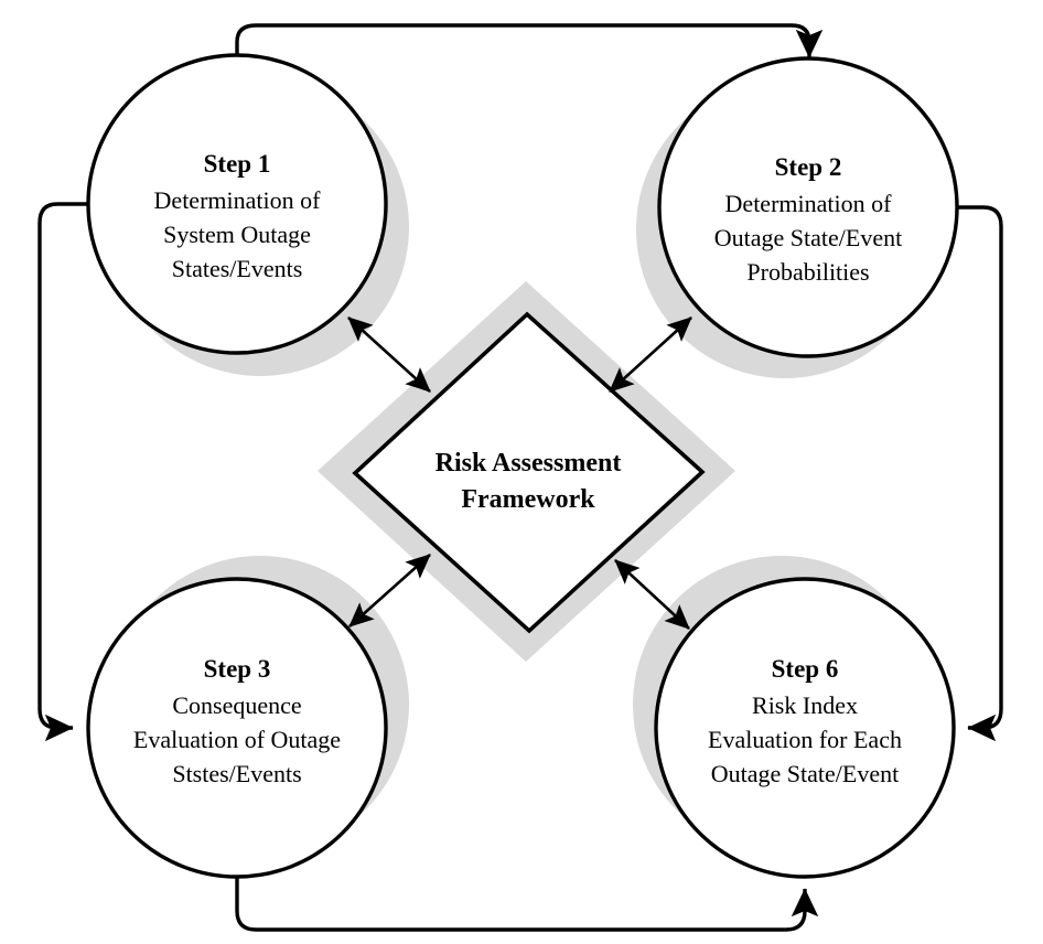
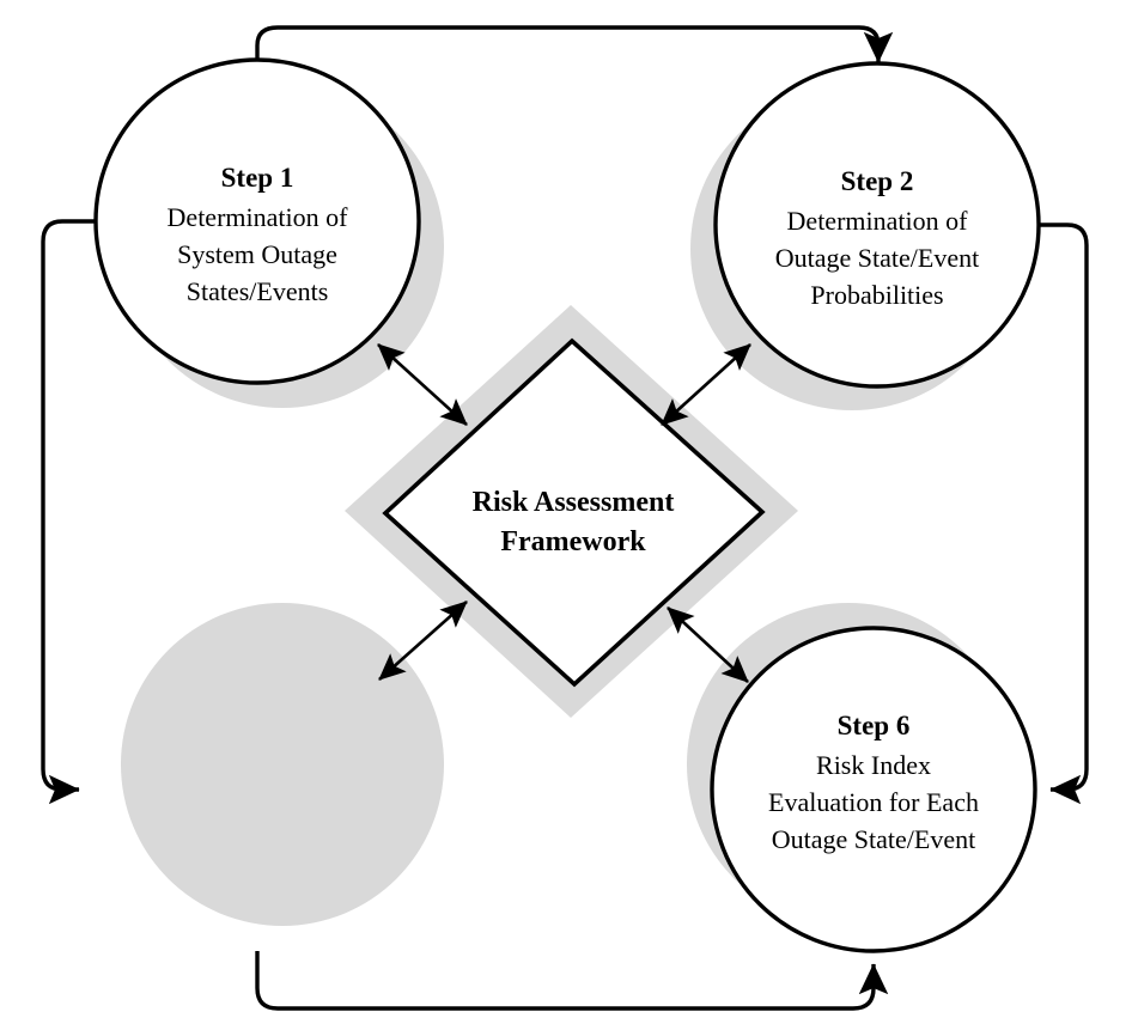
  Step 1
  Determination of
  System Outage
  States/Events
  Step 2
  Determination of
  Outage State/Event
  Probabilities
- Step 3
- Consequence
- Evaluation of Outage
- Ststes/Events
  Step 6
  Risk Index
  Evaluation for Each
  Outage State/Event
  Risk Assessment
  Framework
